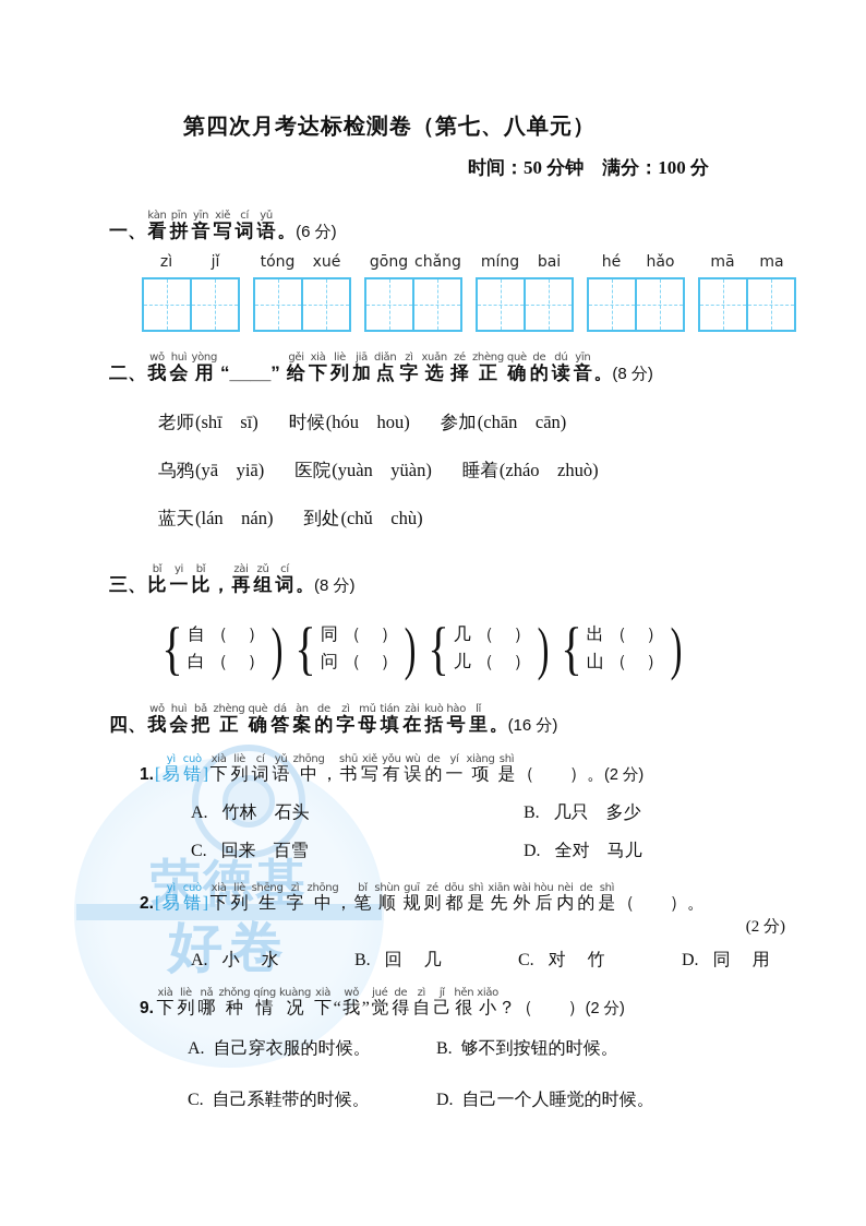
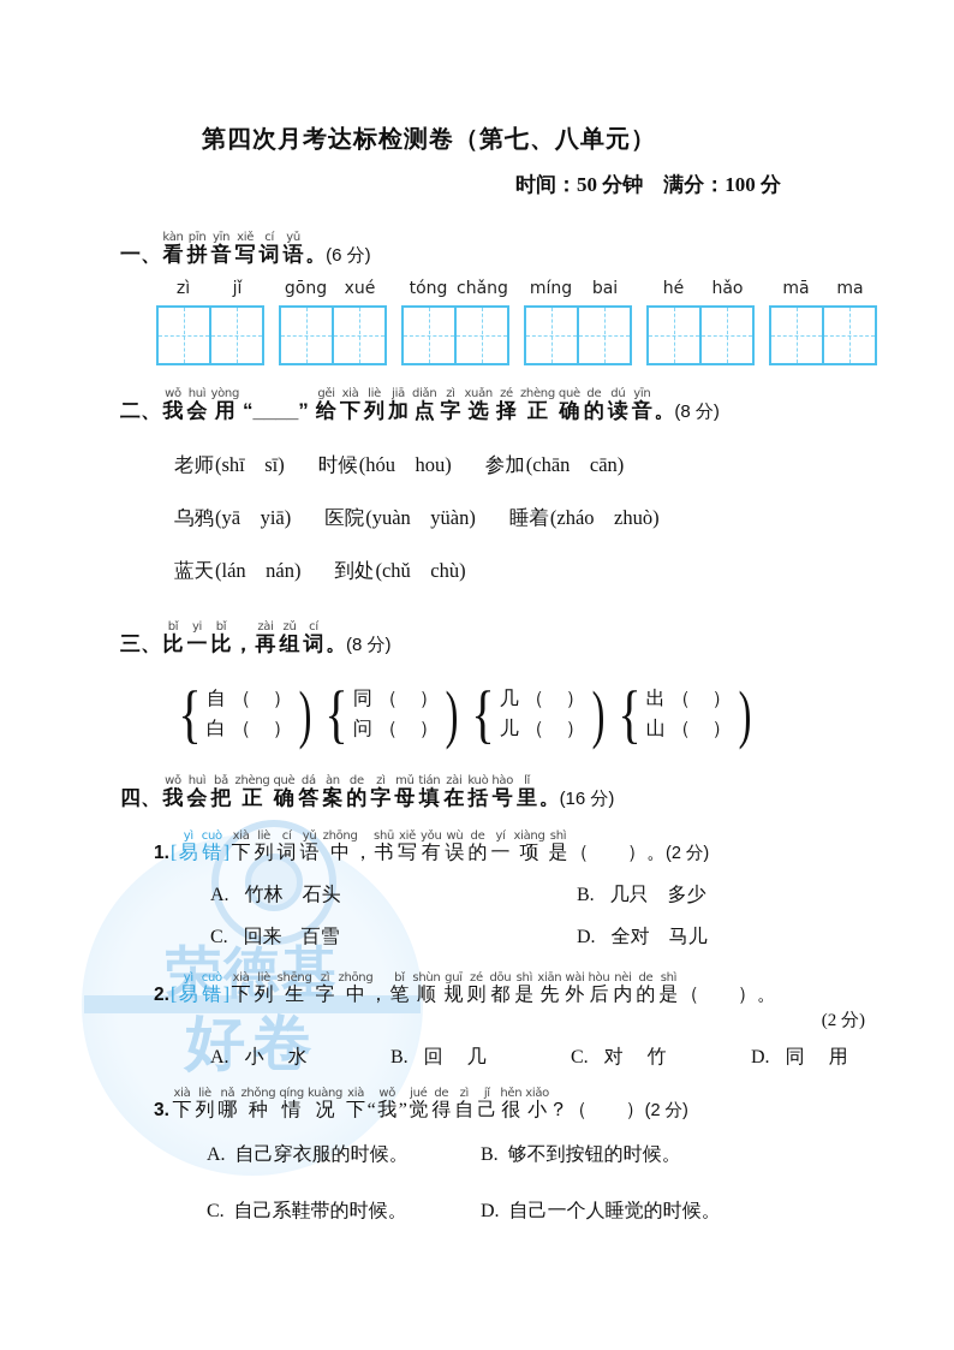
  荣德基
  好卷
  第四次月考达标检测卷（第七、八单元）
  时间：50 分钟 满分：100 分
  一、看kàn拼pīn音yīn写xiě词cí语yǔ。(6 分)
  zì
  jǐ
- tóng
+ gōng
  xué
- gōng
+ tóng
  chǎng
  míng
  bai
  hé
  hǎo
  mā
  ma
  二、我wǒ会huì用yòng “____” 给gěi下xià列liè加jiā点diǎn字zì选xuǎn择zé正zhèng确què的de读dú音yīn。(8 分)
  老师(shī sī)
  时候(hóu hou)
  参加(chān cān)
  乌鸦(yā yiā)
  医院(yuàn yüàn)
  睡着(zháo zhuò)
  蓝天(lán nán)
  到处(chǔ chù)
  三、比bǐ一yi比bǐ，再zài组zǔ词cí。(8 分)
  {
  自
  （ ）
  白
  （ ）
  )
  {
  同
  （ ）
  问
  （ ）
  )
  {
  几
  （ ）
  儿
  （ ）
  )
  {
  出
  （ ）
  山
  （ ）
  )
  四、我wǒ会huì把bǎ正zhèng确què答dá案àn的de字zì母mǔ填tián在zài括kuò号hào里lǐ。(16 分)
  1.[易yì错cuò]下xià列liè词cí语yǔ中zhōng，书shū写xiě有yǒu误wù的de一yí项xiàng是shì（ ）。(2 分)
  A. 竹林 石头
  B. 几只 多少
  C. 回来 百雪
  D. 全对 马儿
  2.[易yì错cuò]下xià列liè生shēng字zì中zhōng，笔bǐ顺shùn规guī则zé都dōu是shì先xiān外wài后hòu内nèi的de是shì（ ）。
  (2 分)
  A. 小 水
  B. 回 几
  C. 对 竹
  D. 同 用
- 9. 下xià列liè哪nǎ种zhǒng情qíng况kuàng下xià“我wǒ”觉jué得de自zì己jǐ很hěn小xiǎo？（ ）(2 分)
+ 3. 下xià列liè哪nǎ种zhǒng情qíng况kuàng下xià“我wǒ”觉jué得de自zì己jǐ很hěn小xiǎo？（ ）(2 分)
  A. 自己穿衣服的时候。
  B. 够不到按钮的时候。
  C. 自己系鞋带的时候。
  D. 自己一个人睡觉的时候。
